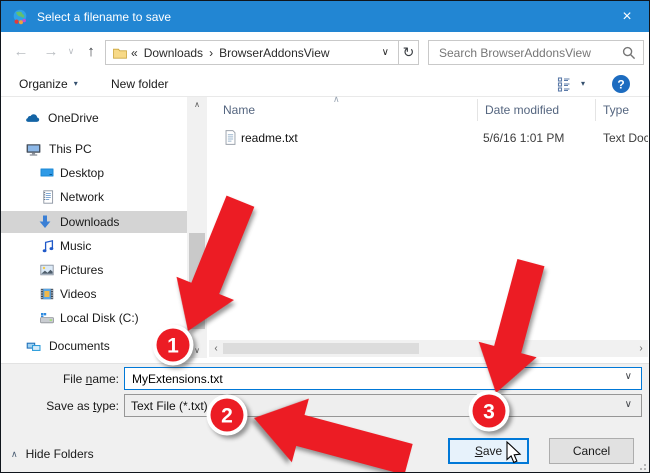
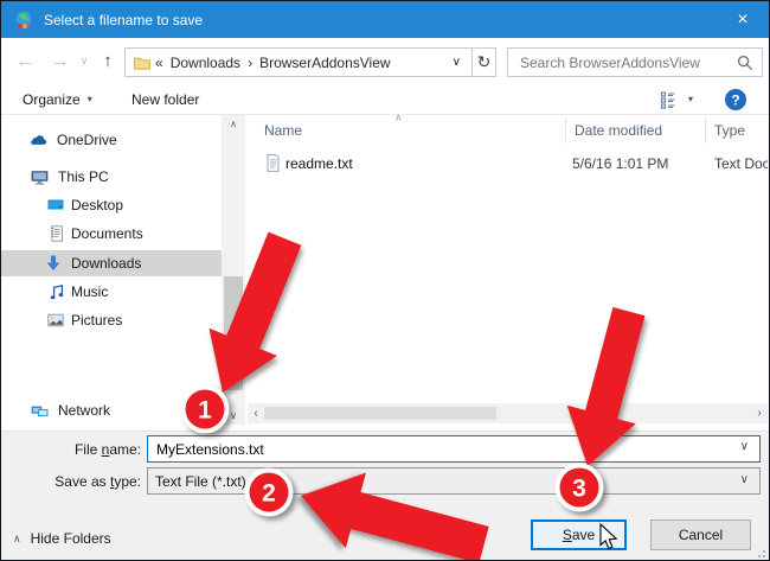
  Select a filename to save
  ×
  ←
  →
  ∨
  ↑
  «
  Downloads
  ›
  BrowserAddonsView
  ∨
  ↻
  Search BrowserAddonsView
  Organize
  ▾
  New folder
  ▾
  ?
  OneDrive
  This PC
  Desktop
- Network
+ Documents
  Downloads
  Music
  Pictures
- Videos
- Local Disk (C:)
- Documents
+ Network
  ∧
  ∨
  ∧
  Name
  Date modified
  Type
  readme.txt
  5/6/16 1:01 PM
  Text Doc
  ‹
  ›
  File name:
  MyExtensions.txt
  ∨
  Save as type:
  Text File (*.txt)
  ∨
  ∧
  Hide Folders
  Save
  Cancel
  1
  2
  3
